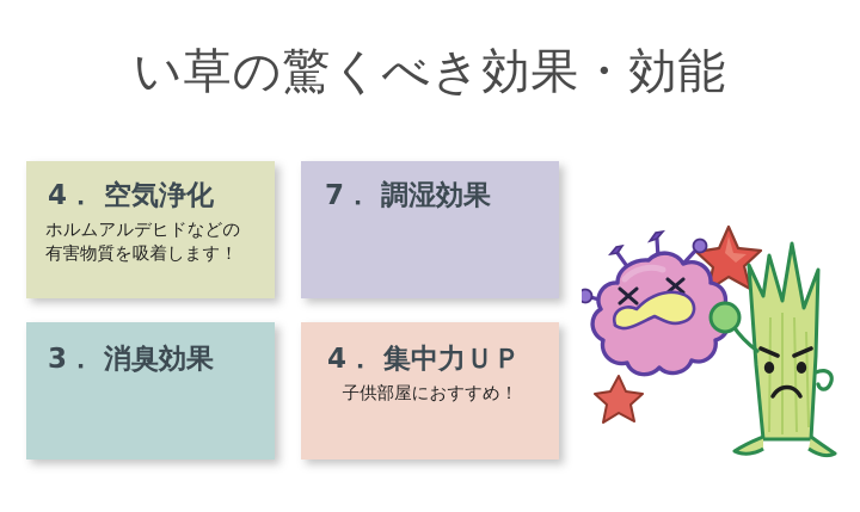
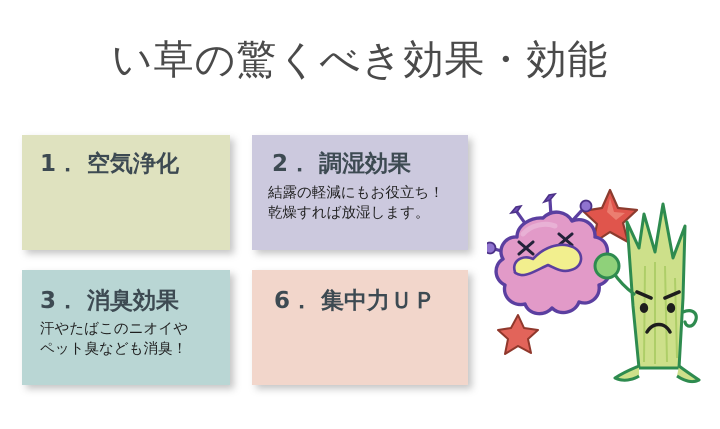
  い草の驚くべき効果・効能
- 4． 空気浄化
+ 1． 空気浄化
- ホルムアルデヒドなどの
- 有害物質を吸着します！
- 7． 調湿効果
+ 2． 調湿効果
+ 結露の軽減にもお役立ち！
+ 乾燥すれば放湿します。
  3． 消臭効果
+ 汗やたばこのニオイや
+ ペット臭なども消臭！
- 4． 集中力ＵＰ
+ 6． 集中力ＵＰ
- 子供部屋におすすめ！
